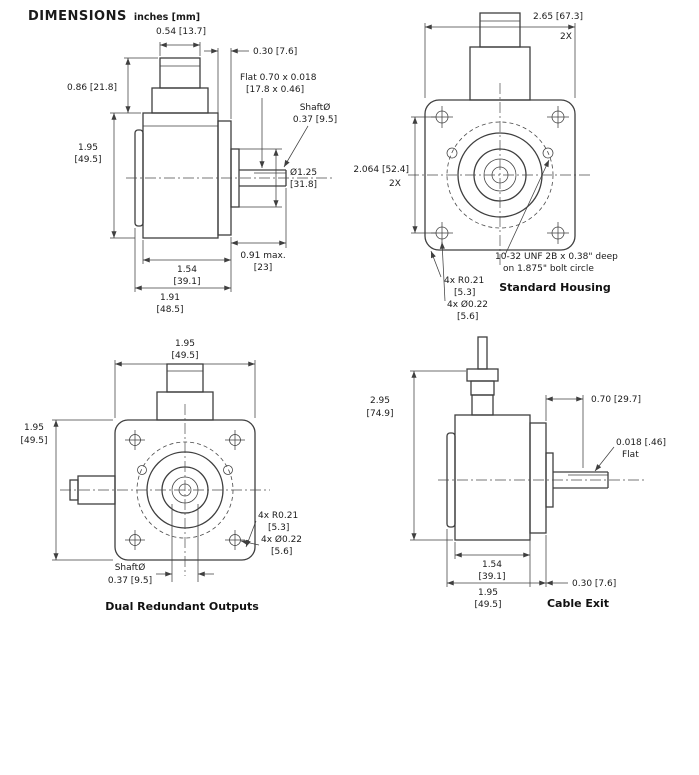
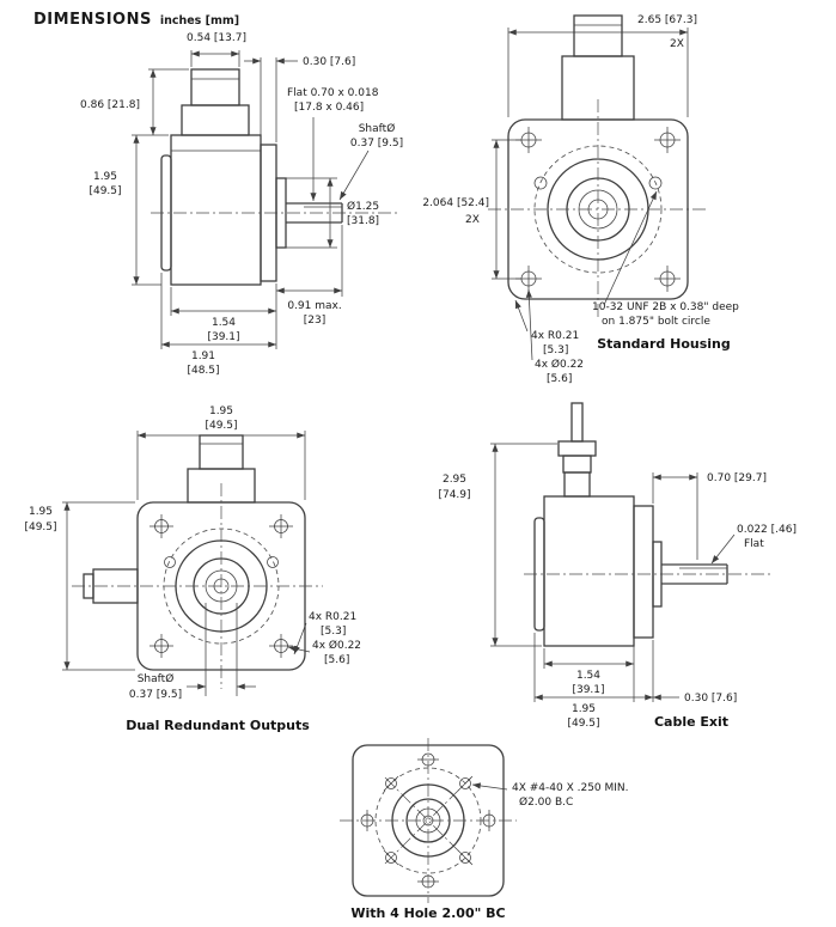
  DIMENSIONS inches [mm]
  0.54 [13.7]
  0.30 [7.6]
  0.86 [21.8]
  1.95
  [49.5]
  Flat 0.70 x 0.018
  [17.8 x 0.46]
  ShaftØ
  0.37 [9.5]
  Ø1.25
  [31.8]
  0.91 max.
  [23]
  1.54
  [39.1]
  1.91
  [48.5]
  2.65 [67.3]
  2X
  2.064 [52.4]
  2X
  10-32 UNF 2B x 0.38" deep
  on 1.875" bolt circle
  4x R0.21
  [5.3]
  4x Ø0.22
  [5.6]
  Standard Housing
  1.95
  [49.5]
  1.95
  [49.5]
  4x R0.21
  [5.3]
  4x Ø0.22
  [5.6]
  ShaftØ
  0.37 [9.5]
  Dual Redundant Outputs
  2.95
  [74.9]
  0.70 [29.7]
- 0.018 [.46]
+ 0.022 [.46]
  Flat
  1.54
  [39.1]
  1.95
  [49.5]
  0.30 [7.6]
  Cable Exit
+ 4X #4-40 X .250 MIN.
+ Ø2.00 B.C
+ With 4 Hole 2.00" BC
